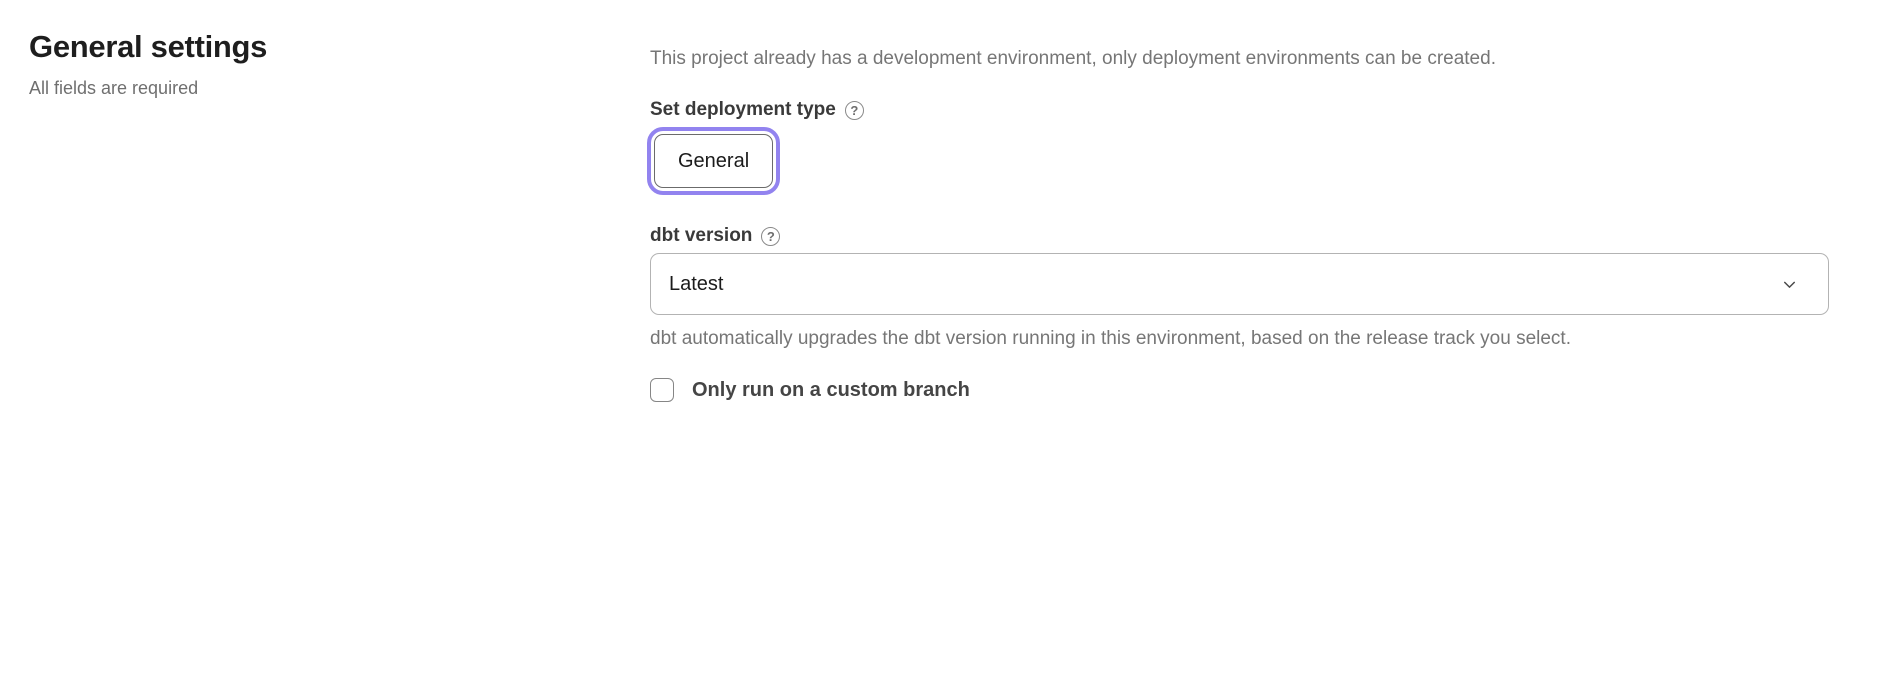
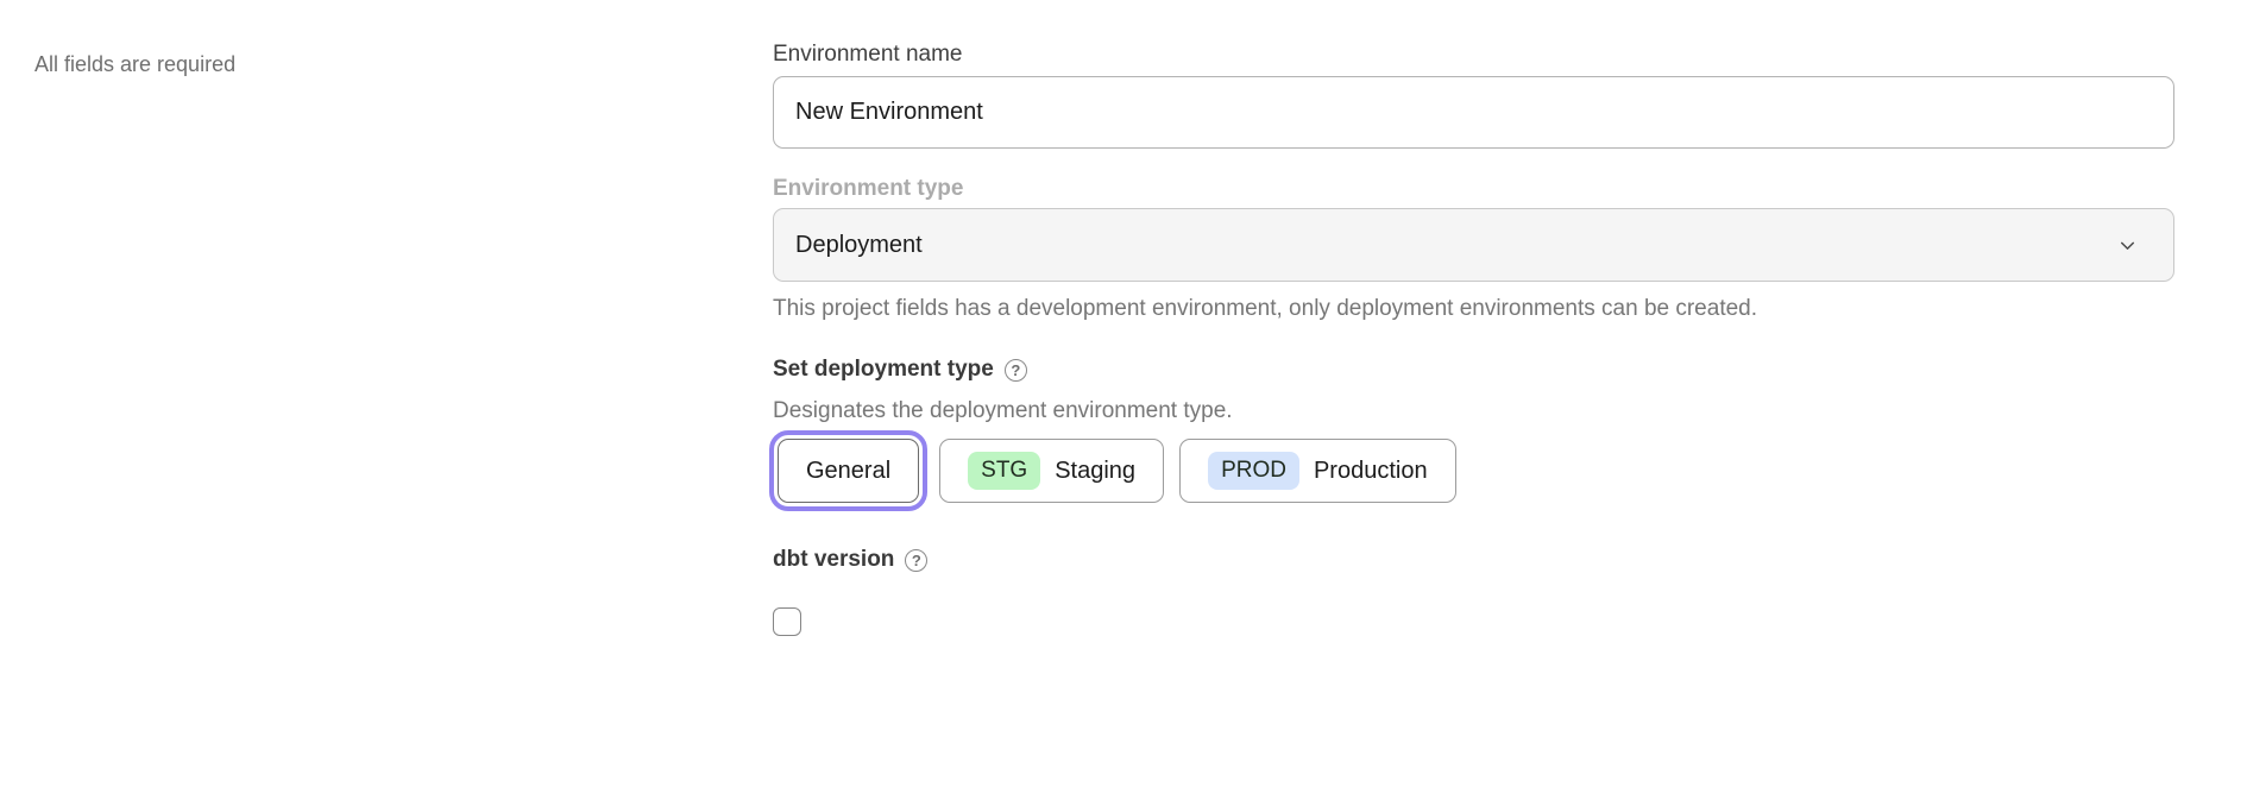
- General settings
  All fields are required
+ Environment name
+ New Environment
+ Environment type
+ Deployment
- This project already has a development environment, only deployment environments can be created.
+ This project fields has a development environment, only deployment environments can be created.
  Set deployment type
  ?
+ Designates the deployment environment type.
  General
+ STG
+ Staging
+ PROD
+ Production
  dbt version
  ?
- Latest
- dbt automatically upgrades the dbt version running in this environment, based on the release track you select.
- Only run on a custom branch
